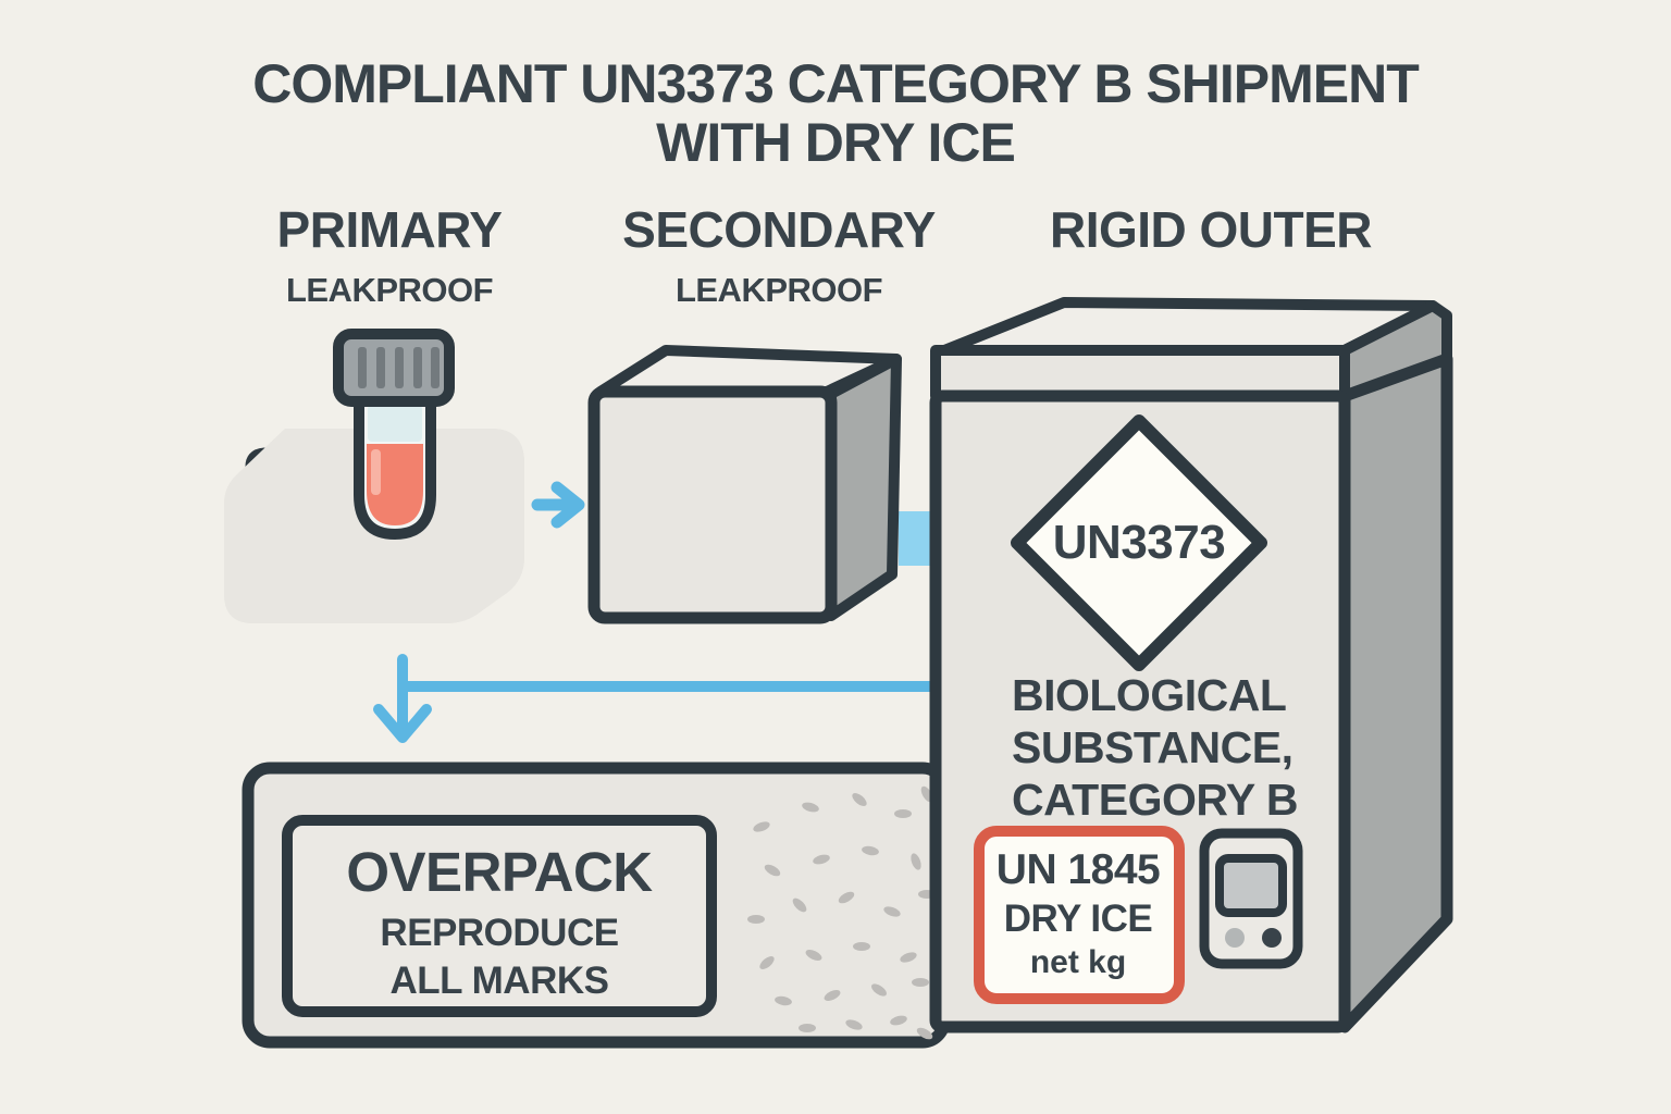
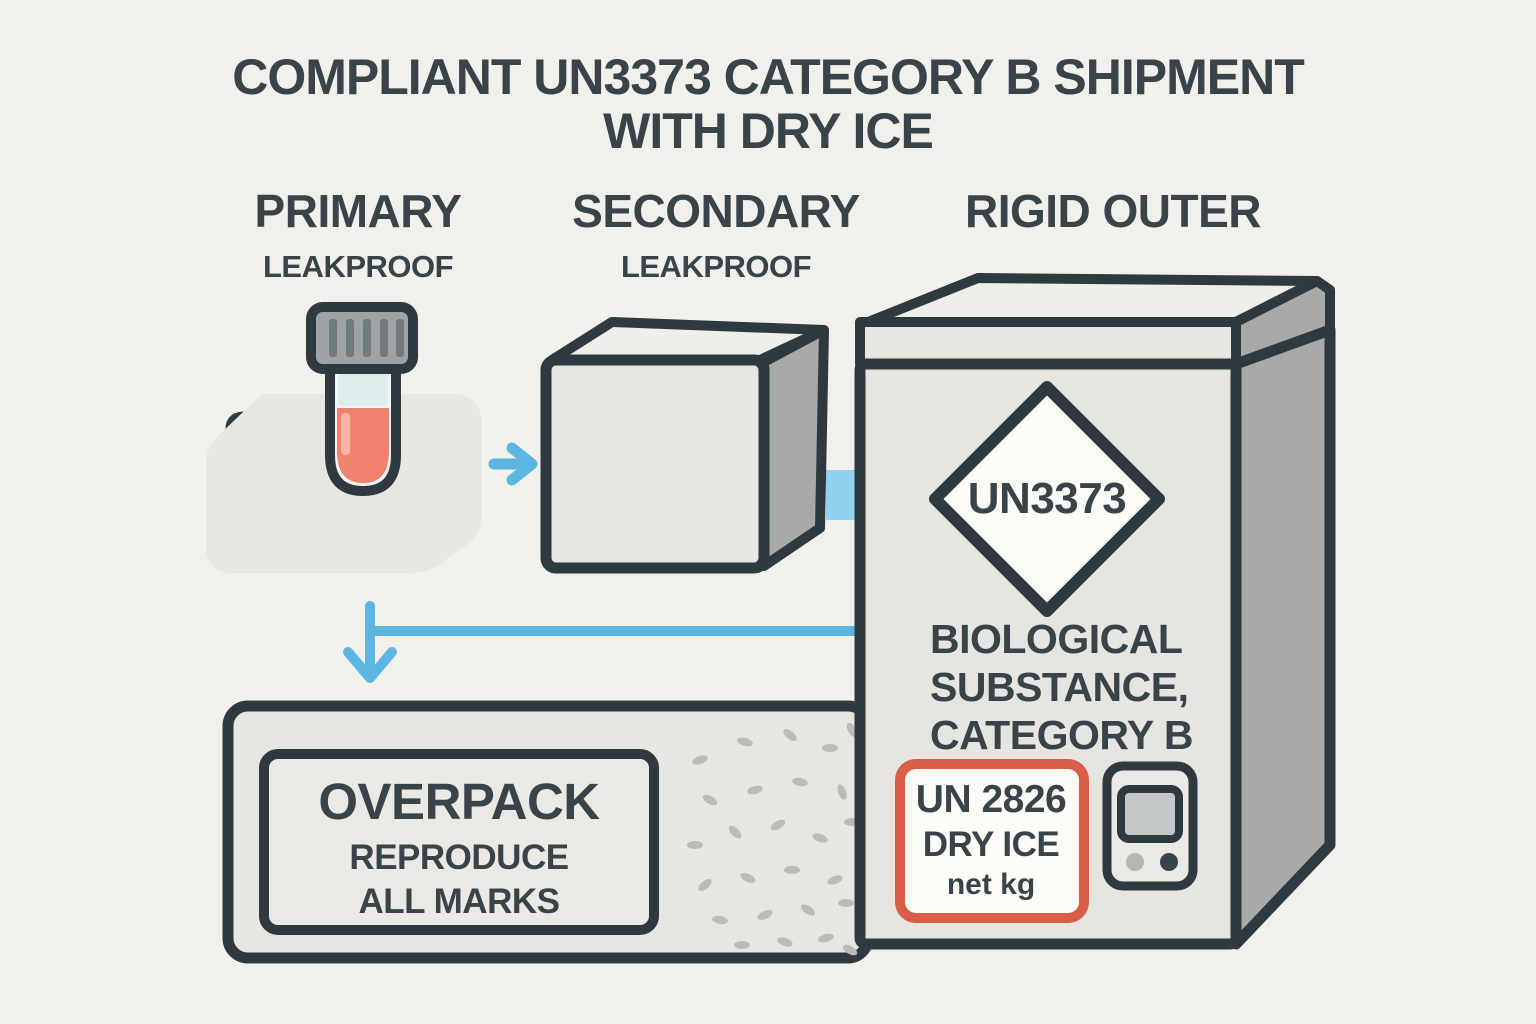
  COMPLIANT UN3373 CATEGORY B SHIPMENT
  WITH DRY ICE
  PRIMARY
  LEAKPROOF
  SECONDARY
  LEAKPROOF
  RIGID OUTER
  UN3373
  BIOLOGICAL
  SUBSTANCE,
  CATEGORY B
- UN 1845
+ UN 2826
  DRY ICE
  net kg
  OVERPACK
  REPRODUCE
  ALL MARKS
